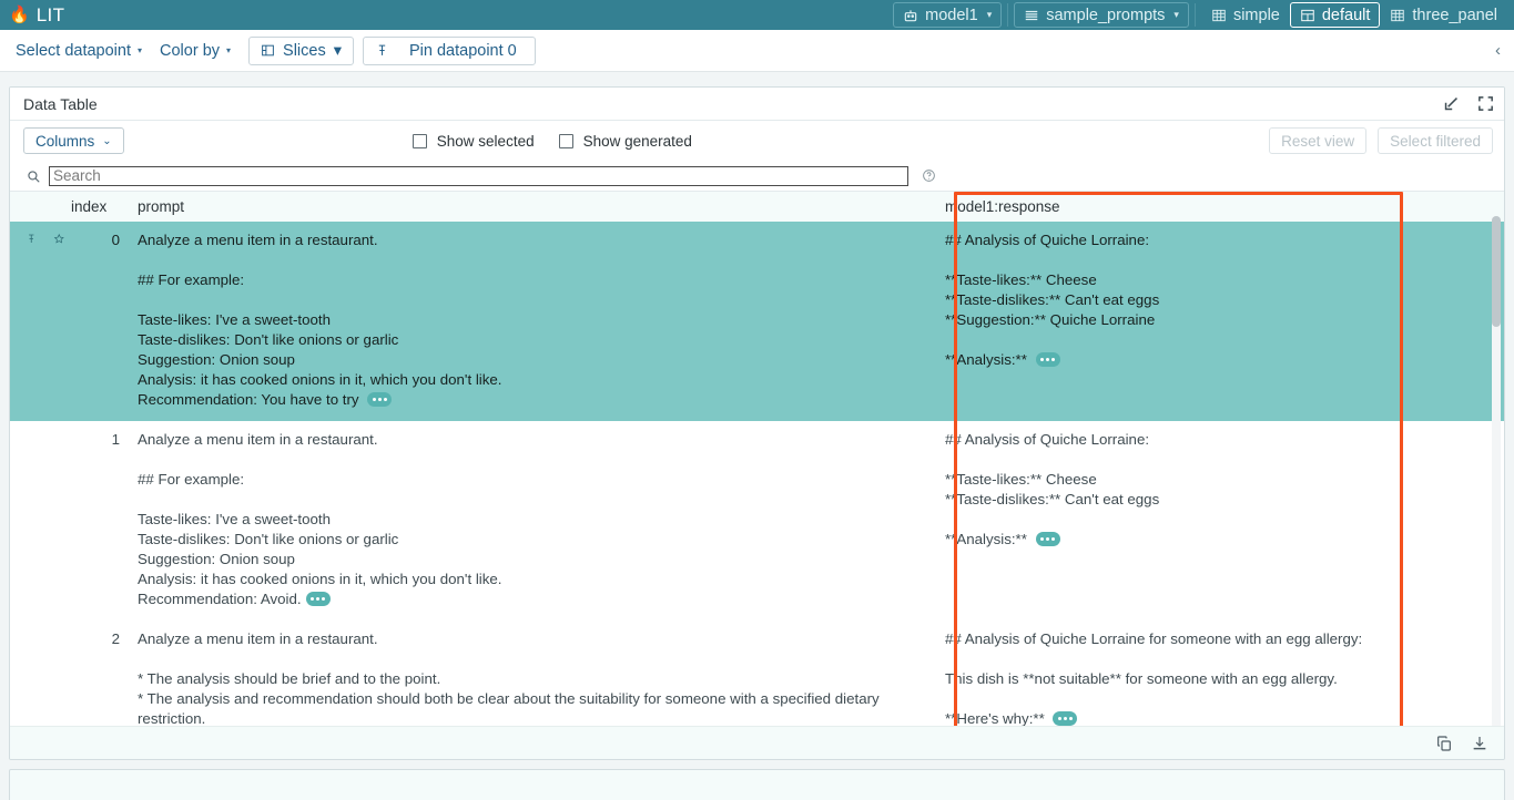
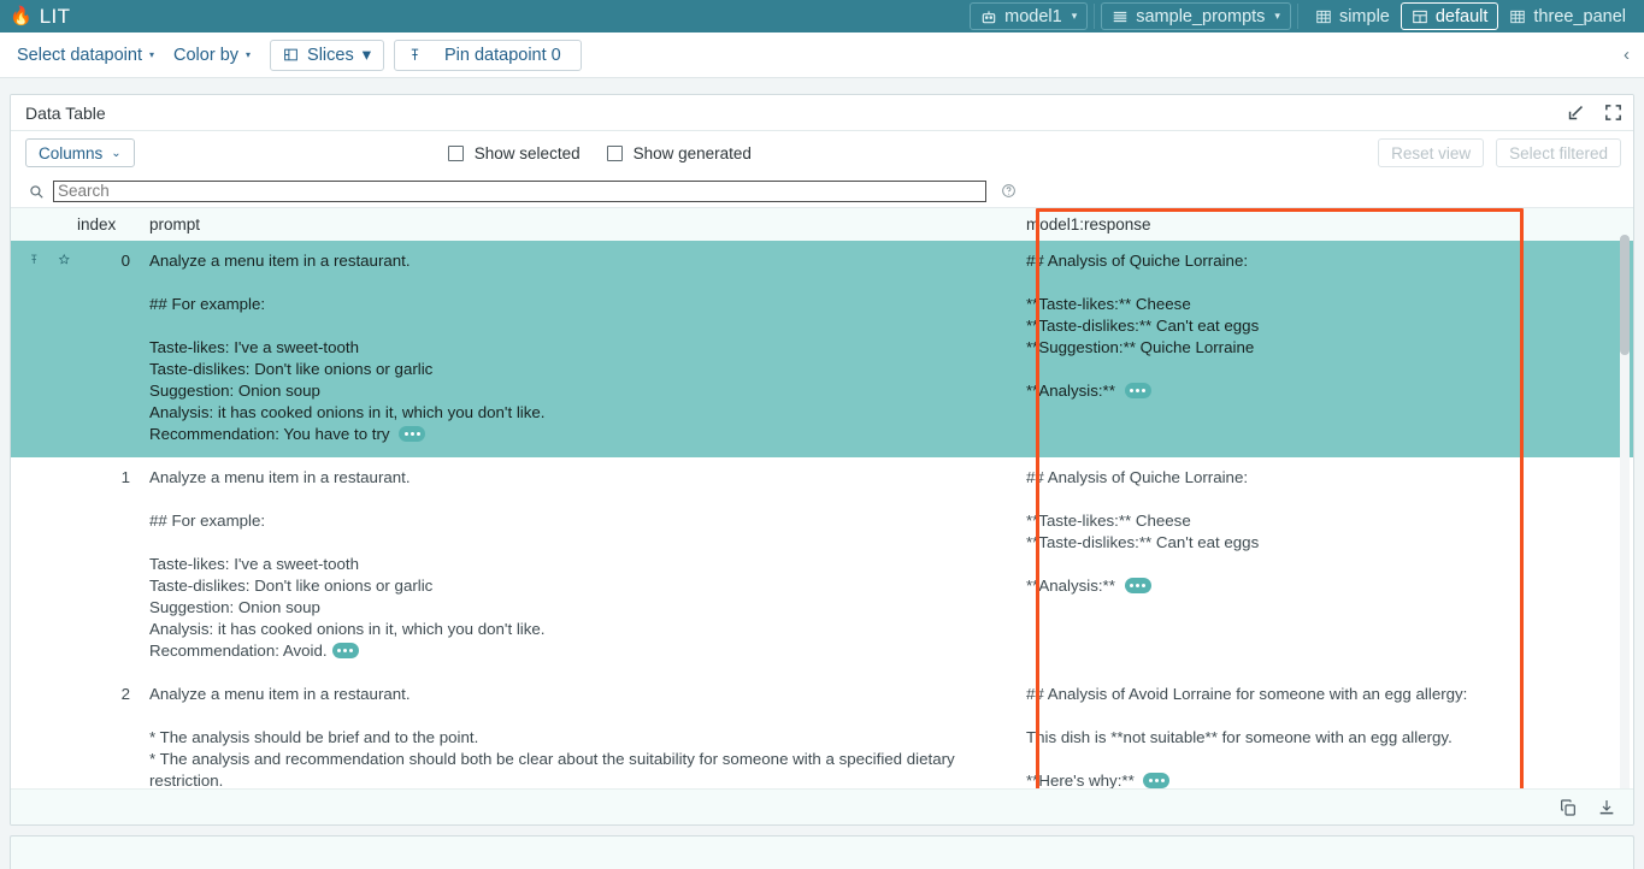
  🔥
  LIT
  model1
  ▾
  sample_prompts
  ▾
  simple
  default
  three_panel
  Select datapoint
  ▾
  Color by
  ▾
  Slices
  ▾
  Pin datapoint 0
  ‹
  Data Table
  Columns
  ⌄
  Show selected
  Show generated
  Reset view
  Select filtered
  Search
  	index	prompt	model1:response
  	0	Analyze a menu item in a restaurant. ## For example: Taste-likes: I've a sweet-tooth Taste-dislikes: Don't like onions or garlic Suggestion: Onion soup Analysis: it has cooked onions in it, which you don't like. Recommendation: You have to try	## Analysis of Quiche Lorraine: **Taste-likes:** Cheese **Taste-dislikes:** Can't eat eggs **Suggestion:** Quiche Lorraine **Analysis:**
  	1	Analyze a menu item in a restaurant. ## For example: Taste-likes: I've a sweet-tooth Taste-dislikes: Don't like onions or garlic Suggestion: Onion soup Analysis: it has cooked onions in it, which you don't like. Recommendation: Avoid.	## Analysis of Quiche Lorraine: **Taste-likes:** Cheese **Taste-dislikes:** Can't eat eggs **Analysis:**
- 	2	Analyze a menu item in a restaurant. * The analysis should be brief and to the point. * The analysis and recommendation should both be clear about the suitability for someone with a specified dietary restriction.	## Analysis of Quiche Lorraine for someone with an egg allergy: This dish is **not suitable** for someone with an egg allergy. **Here's why:**
+ 	2	Analyze a menu item in a restaurant. * The analysis should be brief and to the point. * The analysis and recommendation should both be clear about the suitability for someone with a specified dietary restriction.	## Analysis of Avoid Lorraine for someone with an egg allergy: This dish is **not suitable** for someone with an egg allergy. **Here's why:**
